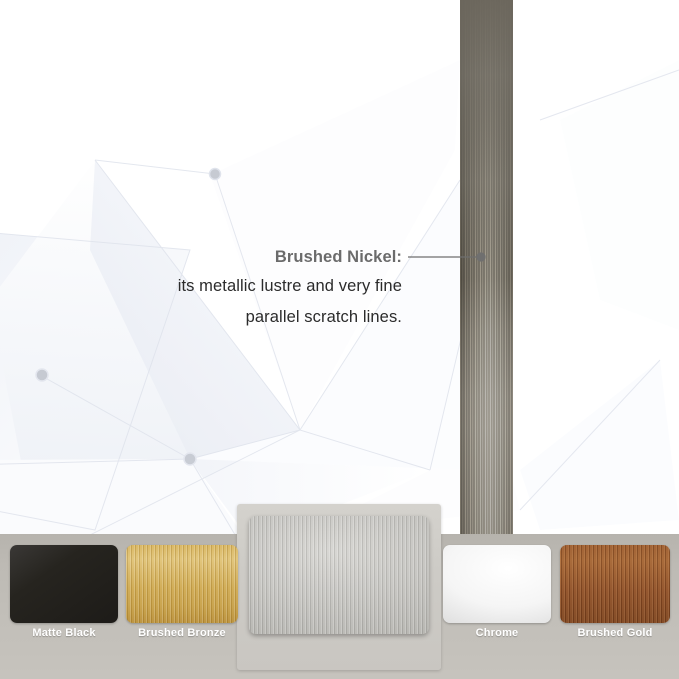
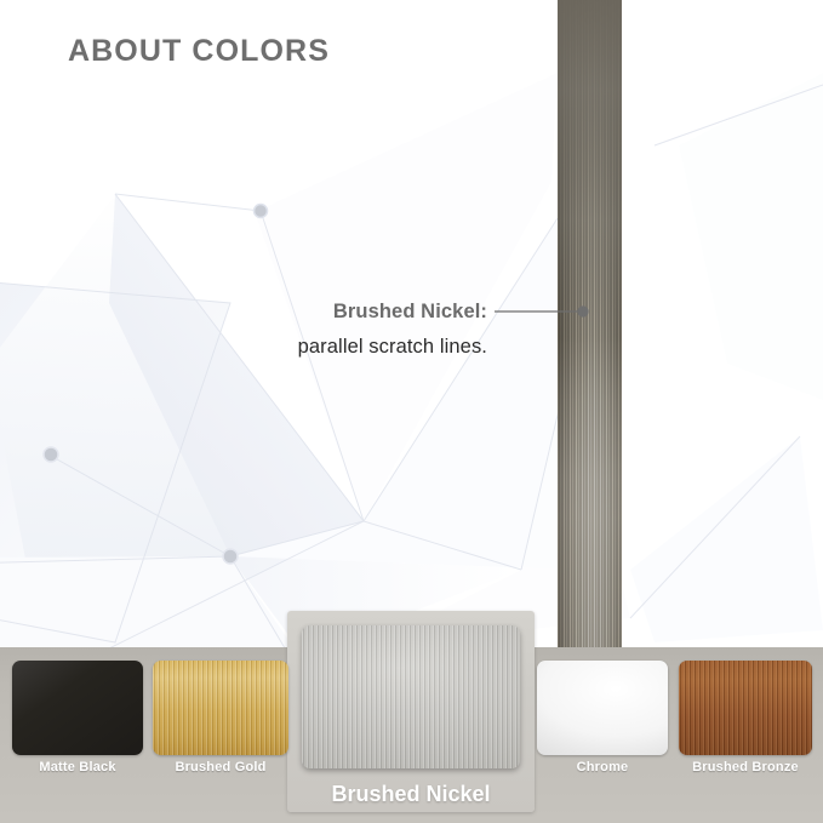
+ ABOUT COLORS
  Brushed Nickel:
- its metallic lustre and very fine
  parallel scratch lines.
  Matte Black
- Brushed Bronze
+ Brushed Gold
+ Brushed Nickel
  Chrome
- Brushed Gold
+ Brushed Bronze
